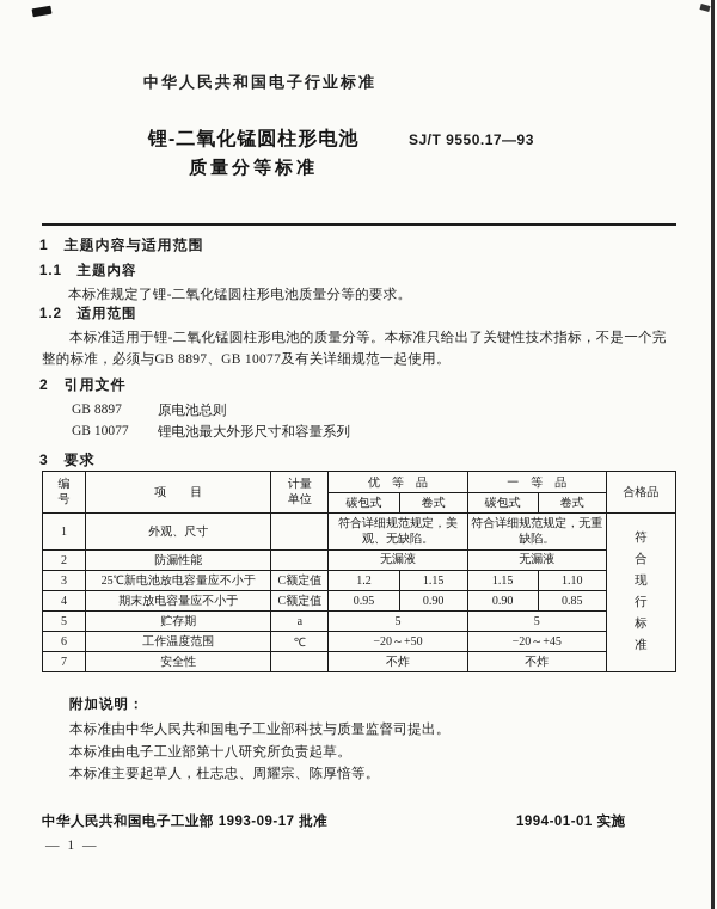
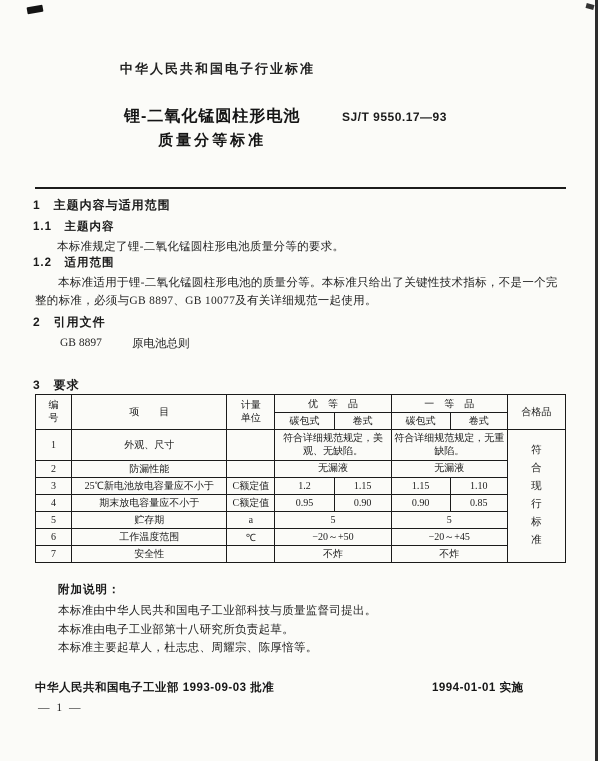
  中华人民共和国电子行业标准
  锂-二氧化锰圆柱形电池
  质量分等标准
  SJ/T 9550.17—93
  1 主题内容与适用范围
  1.1 主题内容
  本标准规定了锂-二氧化锰圆柱形电池质量分等的要求。
  1.2 适用范围
  本标准适用于锂-二氧化锰圆柱形电池的质量分等。本标准只给出了关键性技术指标，不是一个完整的标准，必须与GB 8897、GB 10077及有关详细规范一起使用。
  2 引用文件
  GB 8897
  原电池总则
- GB 10077
- 锂电池最大外形尺寸和容量系列
  3 要求
  编 号	项 目	计量 单位	优 等 品	一 等 品	合格品
  碳包式	卷式	碳包式	卷式
  1	外观、尺寸		符合详细规范规定，美观、无缺陷。	符合详细规范规定，无重缺陷。	符合现行标准
  2	防漏性能		无漏液	无漏液
  3	25℃新电池放电容量应不小于	C额定值	1.2	1.15	1.15	1.10
  4	期末放电容量应不小于	C额定值	0.95	0.90	0.90	0.85
  5	贮存期	a	5	5
  6	工作温度范围	℃	−20～+50	−20～+45
  7	安全性		不炸	不炸
  附加说明：
  本标准由中华人民共和国电子工业部科技与质量监督司提出。
  本标准由电子工业部第十八研究所负责起草。
  本标准主要起草人，杜志忠、周耀宗、陈厚愔等。
- 中华人民共和国电子工业部 1993-09-17 批准
+ 中华人民共和国电子工业部 1993-09-03 批准
  1994-01-01 实施
  — 1 —
